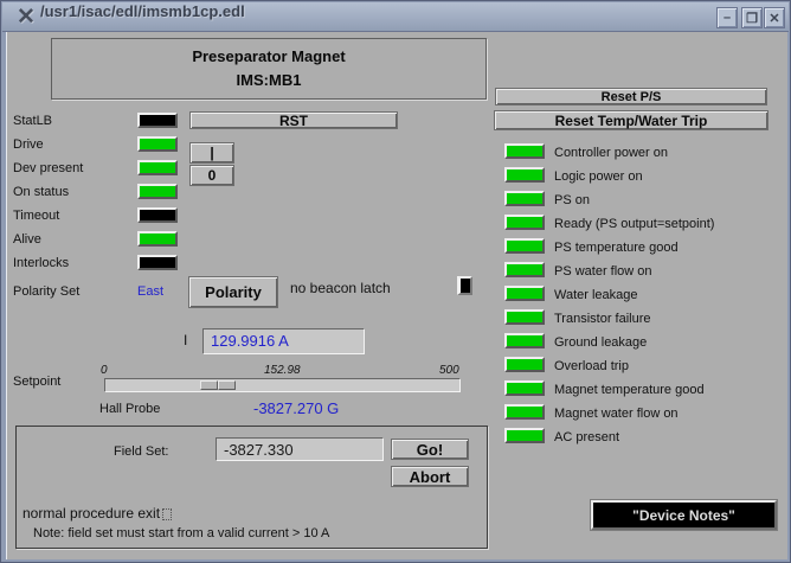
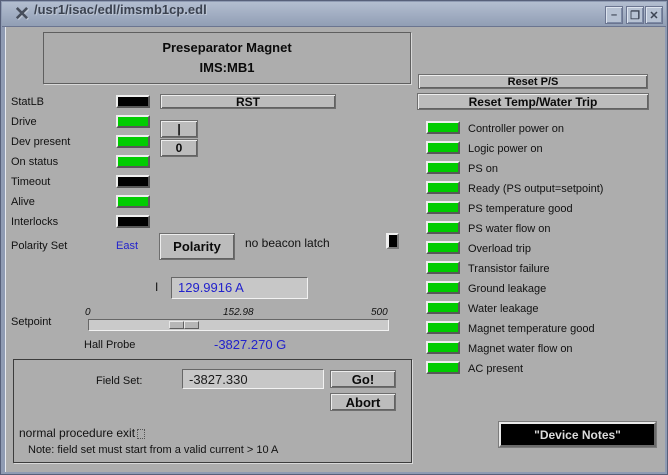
  ✕
  /usr1/isac/edl/imsmb1cp.edl
  –
  ❒
  ✕
  Preseparator Magnet
  IMS:MB1
  StatLB
  Drive
  Dev present
  On status
  Timeout
  Alive
  Interlocks
  RST
  |
  0
  Polarity Set
  East
  Polarity
  no beacon latch
  I
  129.9916 A
  Setpoint
  0
  152.98
  500
  Hall Probe
  -3827.270 G
  Field Set:
  -3827.330
  Go!
  Abort
  normal procedure exit
  Note: field set must start from a valid current > 10 A
  Reset P/S
  Reset Temp/Water Trip
  Controller power on
  Logic power on
  PS on
  Ready (PS output=setpoint)
  PS temperature good
  PS water flow on
- Water leakage
+ Overload trip
  Transistor failure
  Ground leakage
- Overload trip
+ Water leakage
  Magnet temperature good
  Magnet water flow on
  AC present
  "Device Notes"
